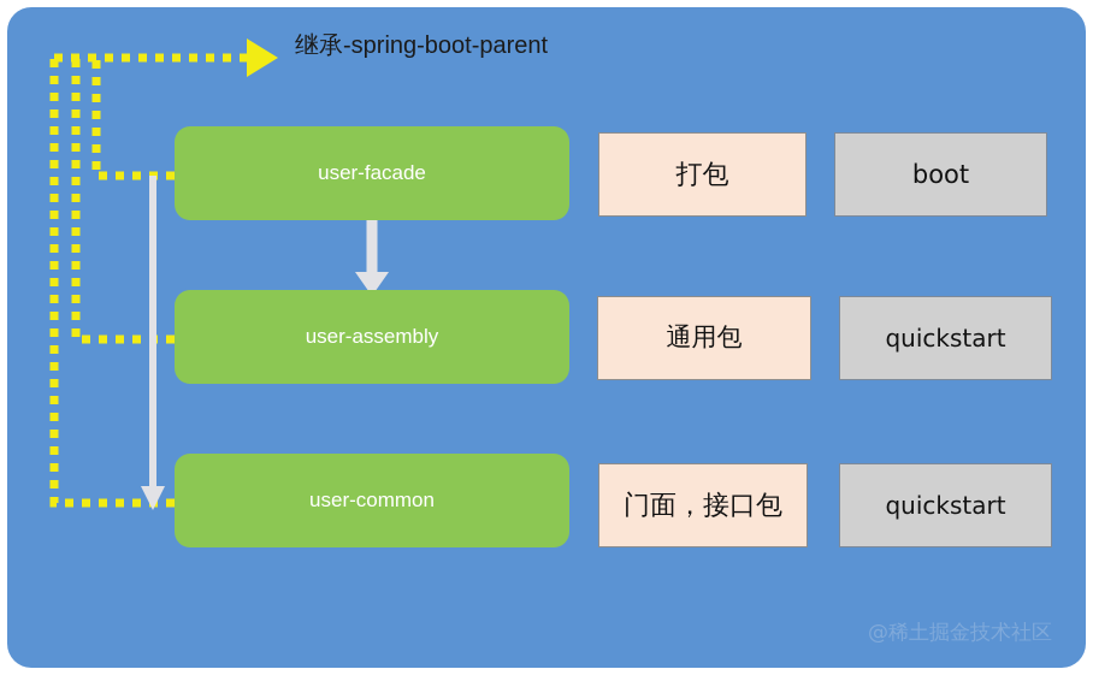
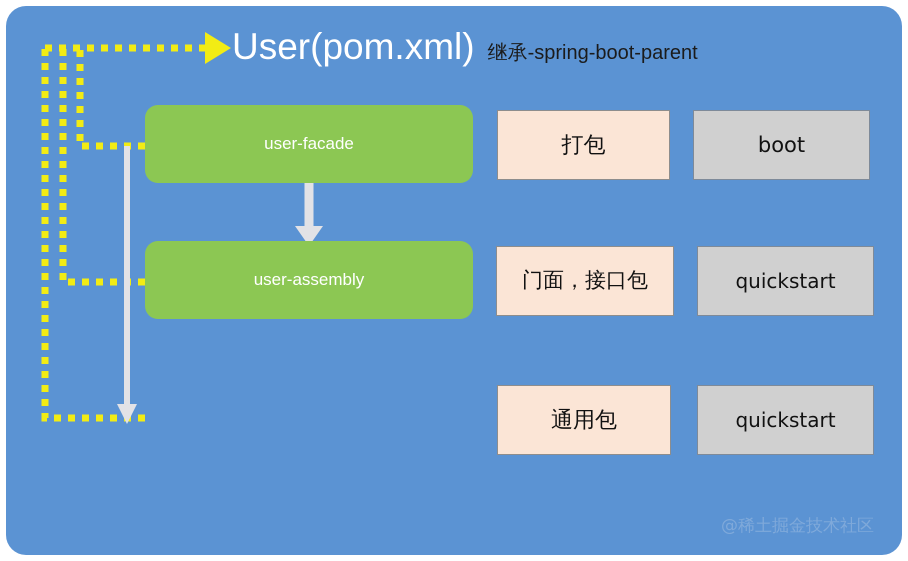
+ User(pom.xml)
  继承-spring-boot-parent
  user-facade
  打包
  boot
  user-assembly
- 通用包
+ 门面，接口包
  quickstart
- user-common
- 门面，接口包
+ 通用包
  quickstart
  @稀土掘金技术社区
